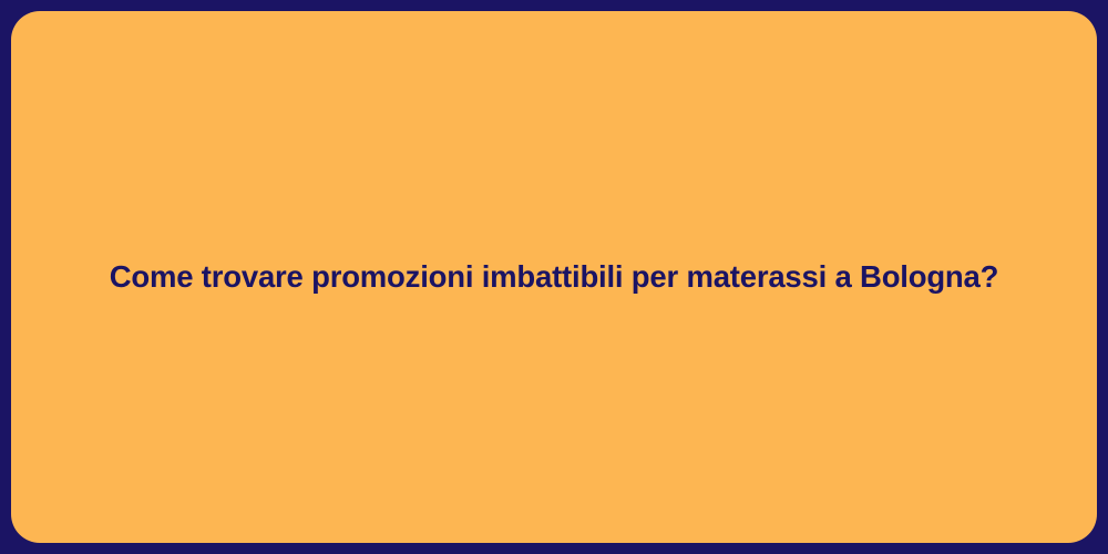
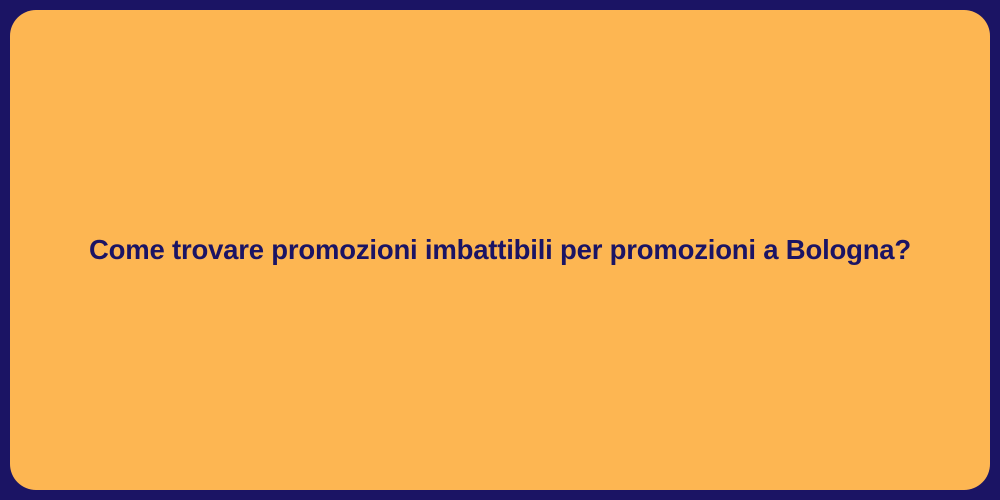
- Come trovare promozioni imbattibili per materassi a Bologna?
+ Come trovare promozioni imbattibili per promozioni a Bologna?
